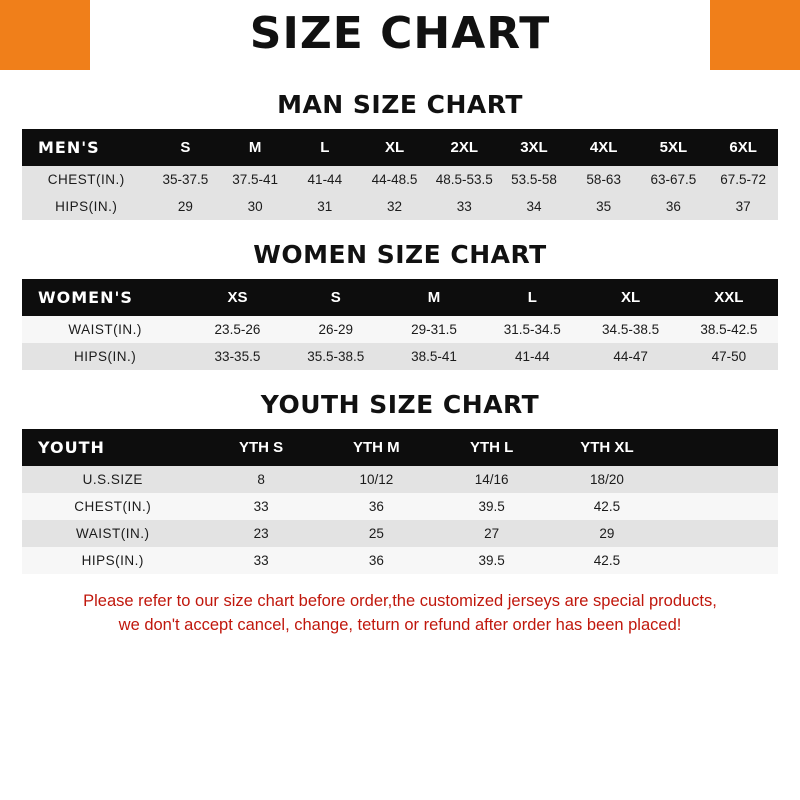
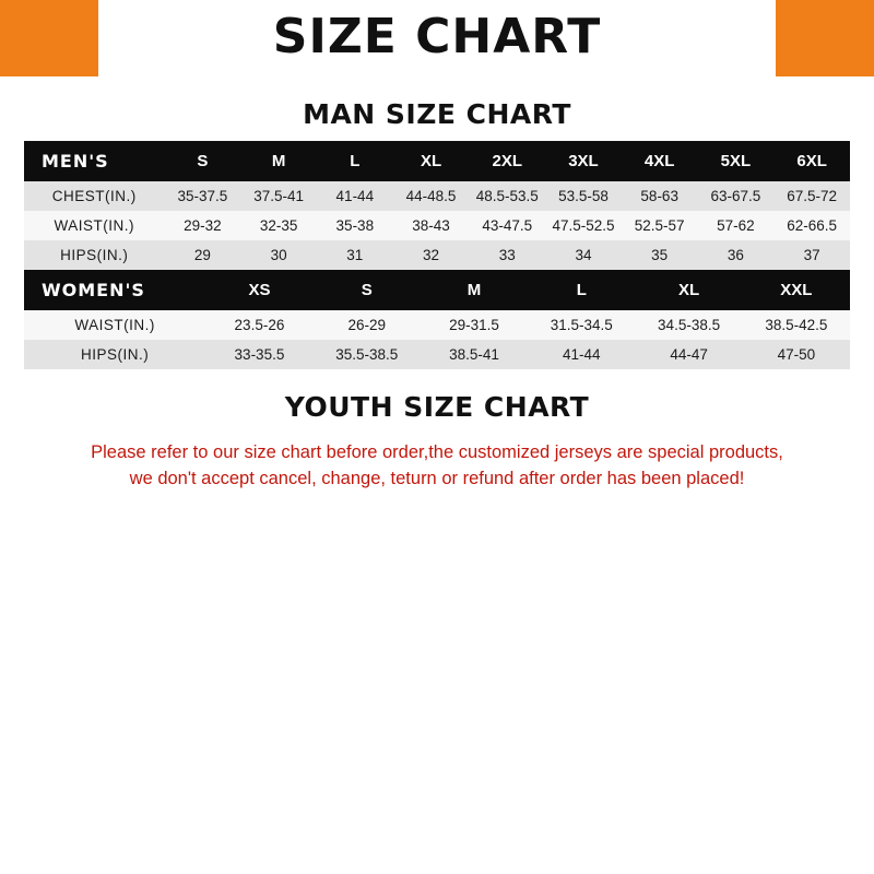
  SIZE CHART
  MAN SIZE CHART
  MEN'S	S	M	L	XL	2XL	3XL	4XL	5XL	6XL
  CHEST(IN.)	35-37.5	37.5-41	41-44	44-48.5	48.5-53.5	53.5-58	58-63	63-67.5	67.5-72
+ WAIST(IN.)	29-32	32-35	35-38	38-43	43-47.5	47.5-52.5	52.5-57	57-62	62-66.5
  HIPS(IN.)	29	30	31	32	33	34	35	36	37
- WOMEN SIZE CHART
  WOMEN'S	XS	S	M	L	XL	XXL
  WAIST(IN.)	23.5-26	26-29	29-31.5	31.5-34.5	34.5-38.5	38.5-42.5
  HIPS(IN.)	33-35.5	35.5-38.5	38.5-41	41-44	44-47	47-50
  YOUTH SIZE CHART
- YOUTH	YTH S	YTH M	YTH L	YTH XL
- U.S.SIZE	8	10/12	14/16	18/20
- CHEST(IN.)	33	36	39.5	42.5
- WAIST(IN.)	23	25	27	29
- HIPS(IN.)	33	36	39.5	42.5
  Please refer to our size chart before order,the customized jerseys are special products,
  we don't accept cancel, change, teturn or refund after order has been placed!
